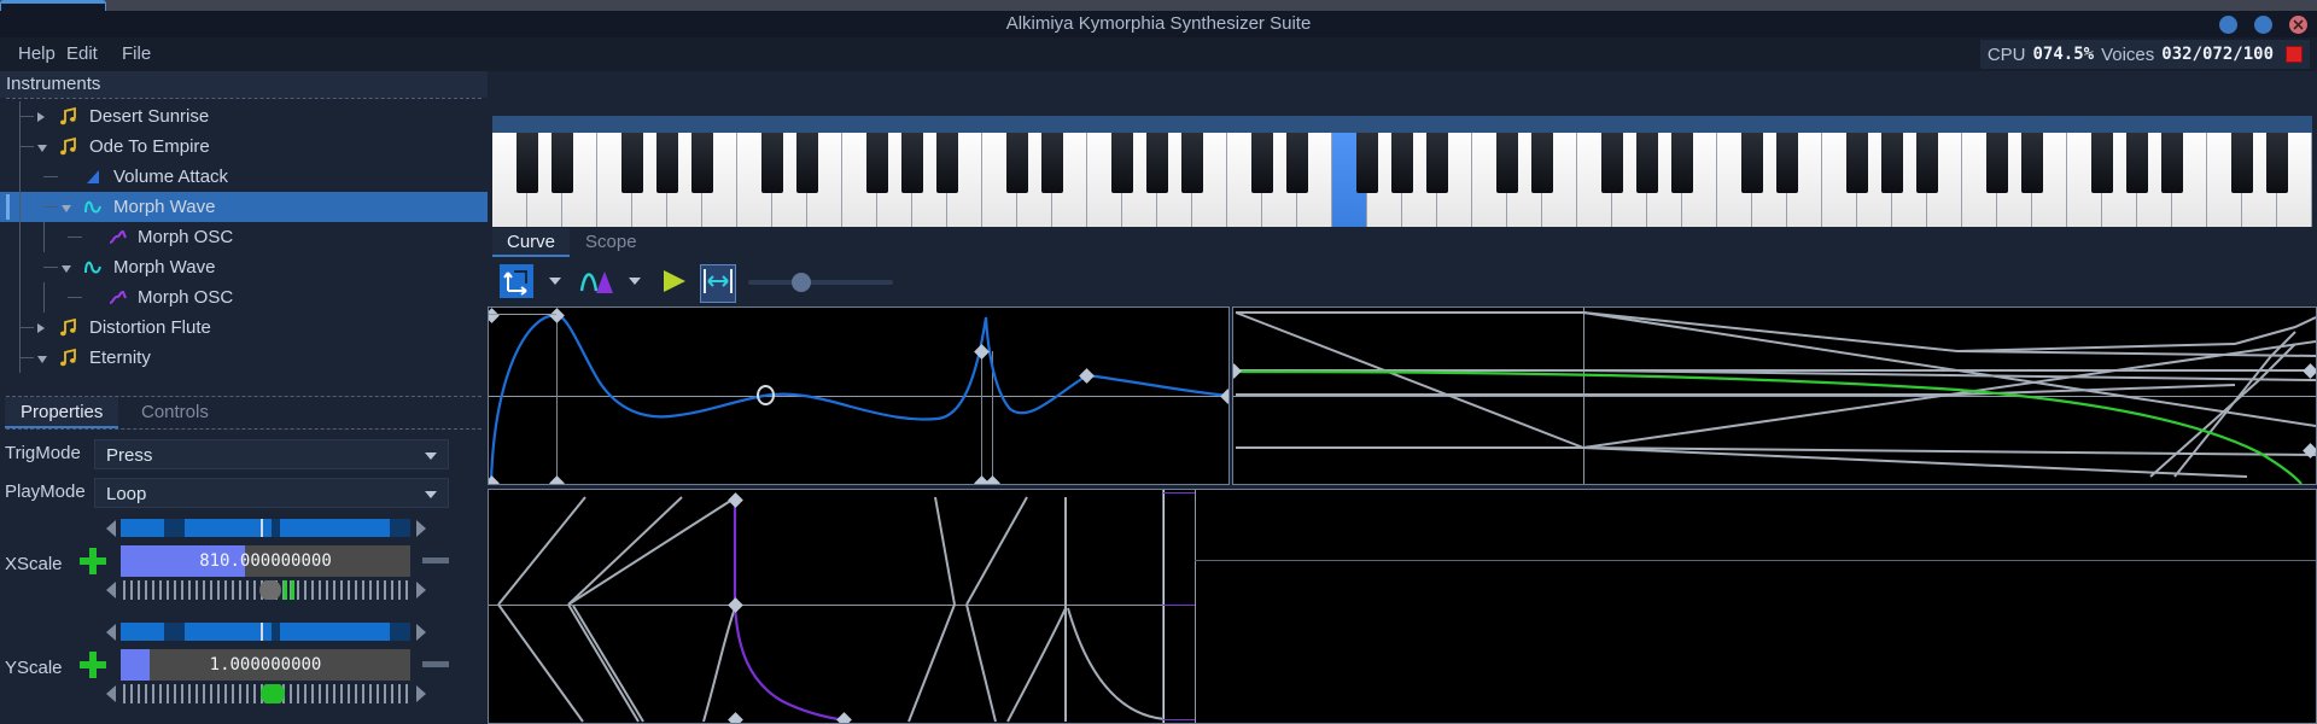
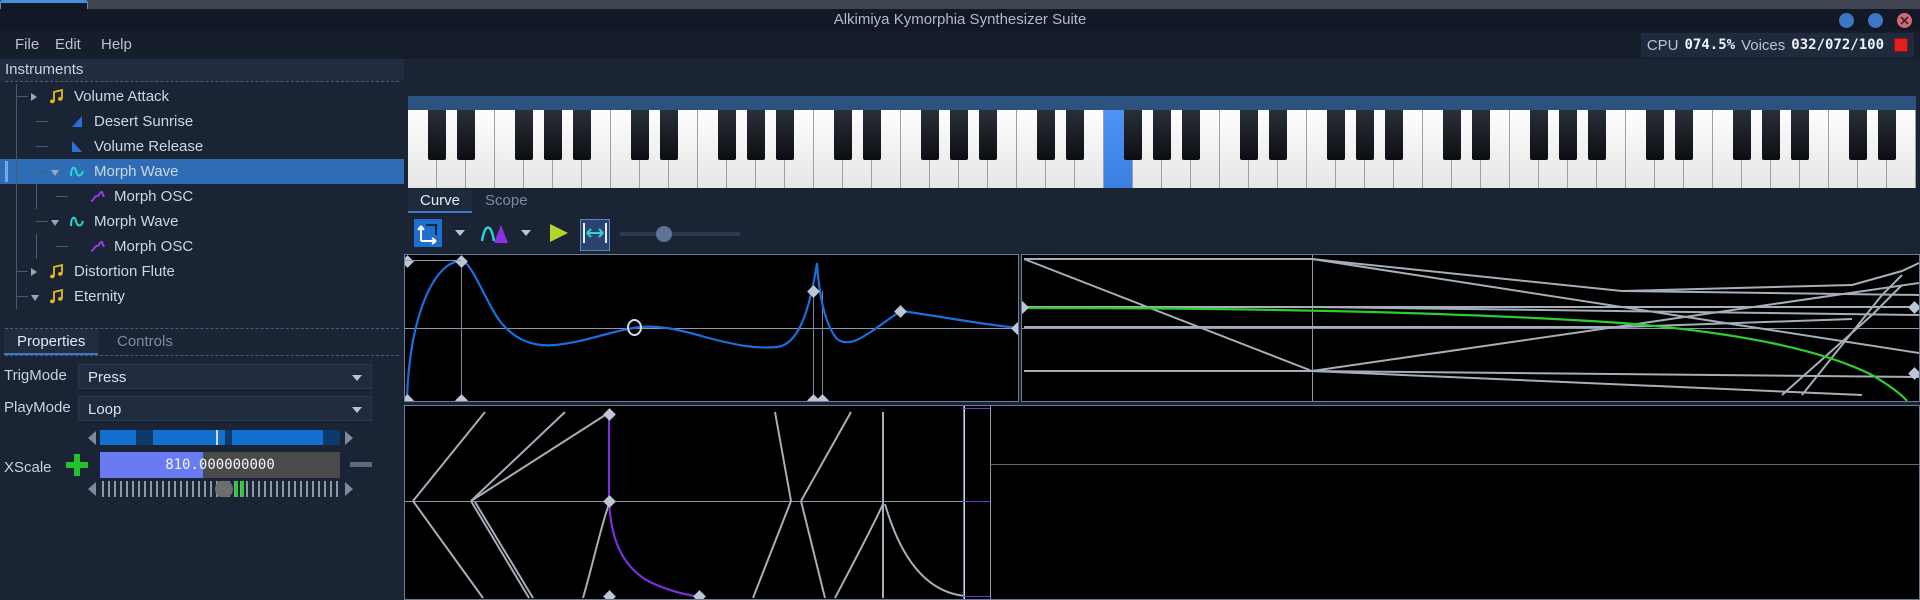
  Alkimiya Kymorphia Synthesizer Suite
- Help
+ File
  Edit
- File
+ Help
  CPU
  074.5%
  Voices
  032/072/100
  Instruments
- Desert Sunrise
+ Volume Attack
- Ode To Empire
- Volume Attack
+ Desert Sunrise
+ Volume Release
  Morph Wave
  Morph OSC
  Morph Wave
  Morph OSC
  Distortion Flute
  Eternity
  Properties
  Controls
  TrigMode
  Press
  PlayMode
  Loop
  XScale
  810.000000000
- YScale
- 1.000000000
  Curve
  Scope
